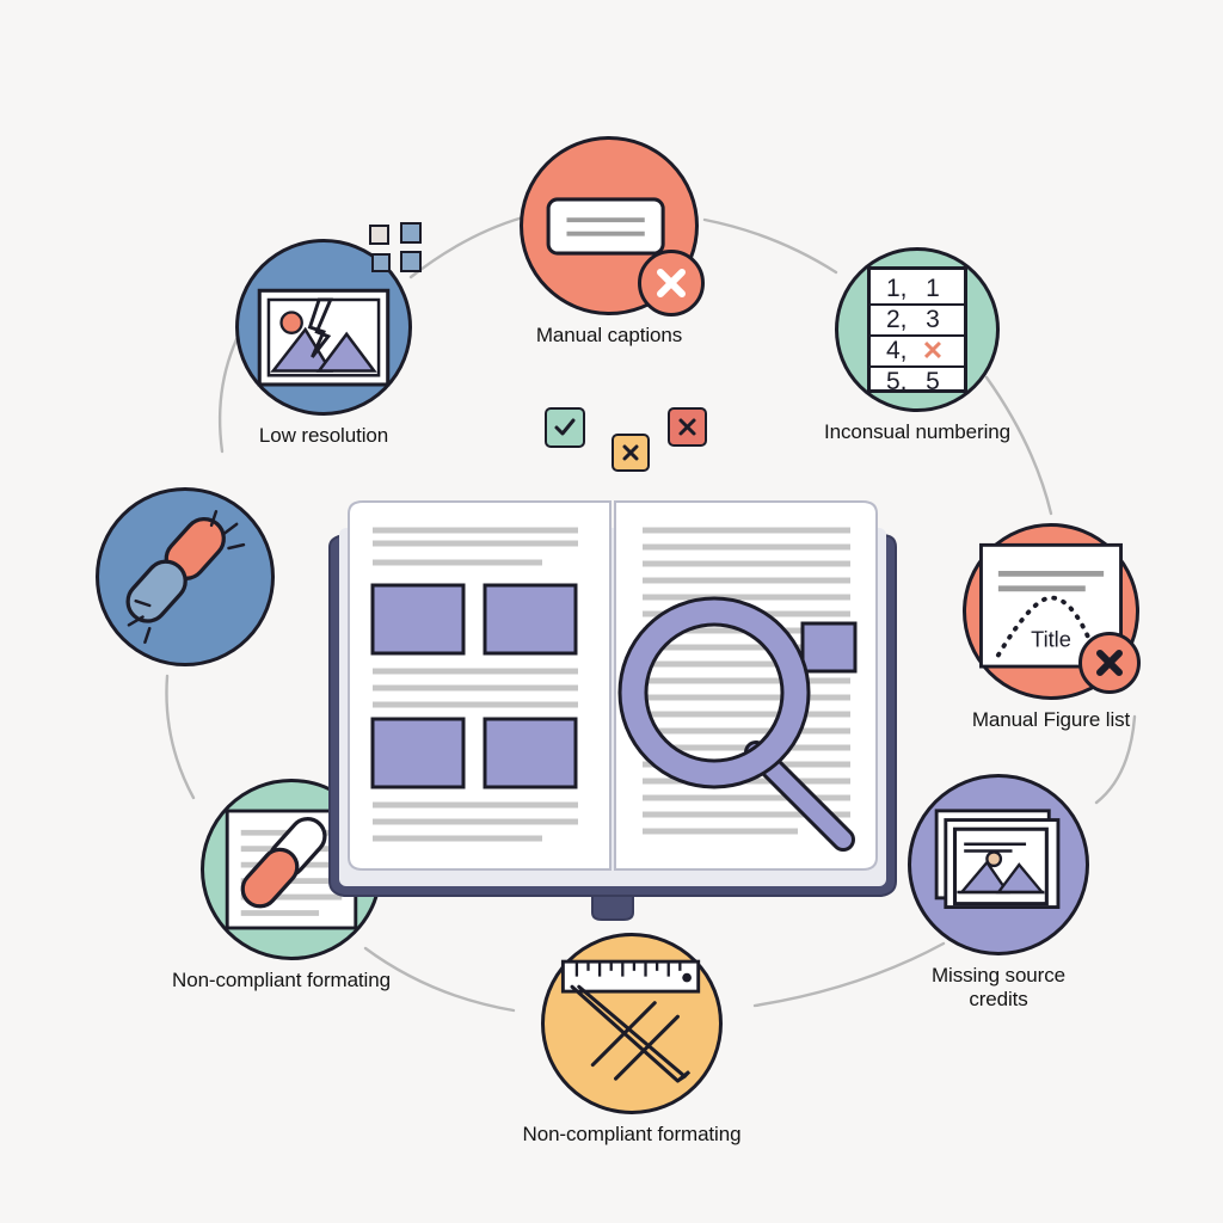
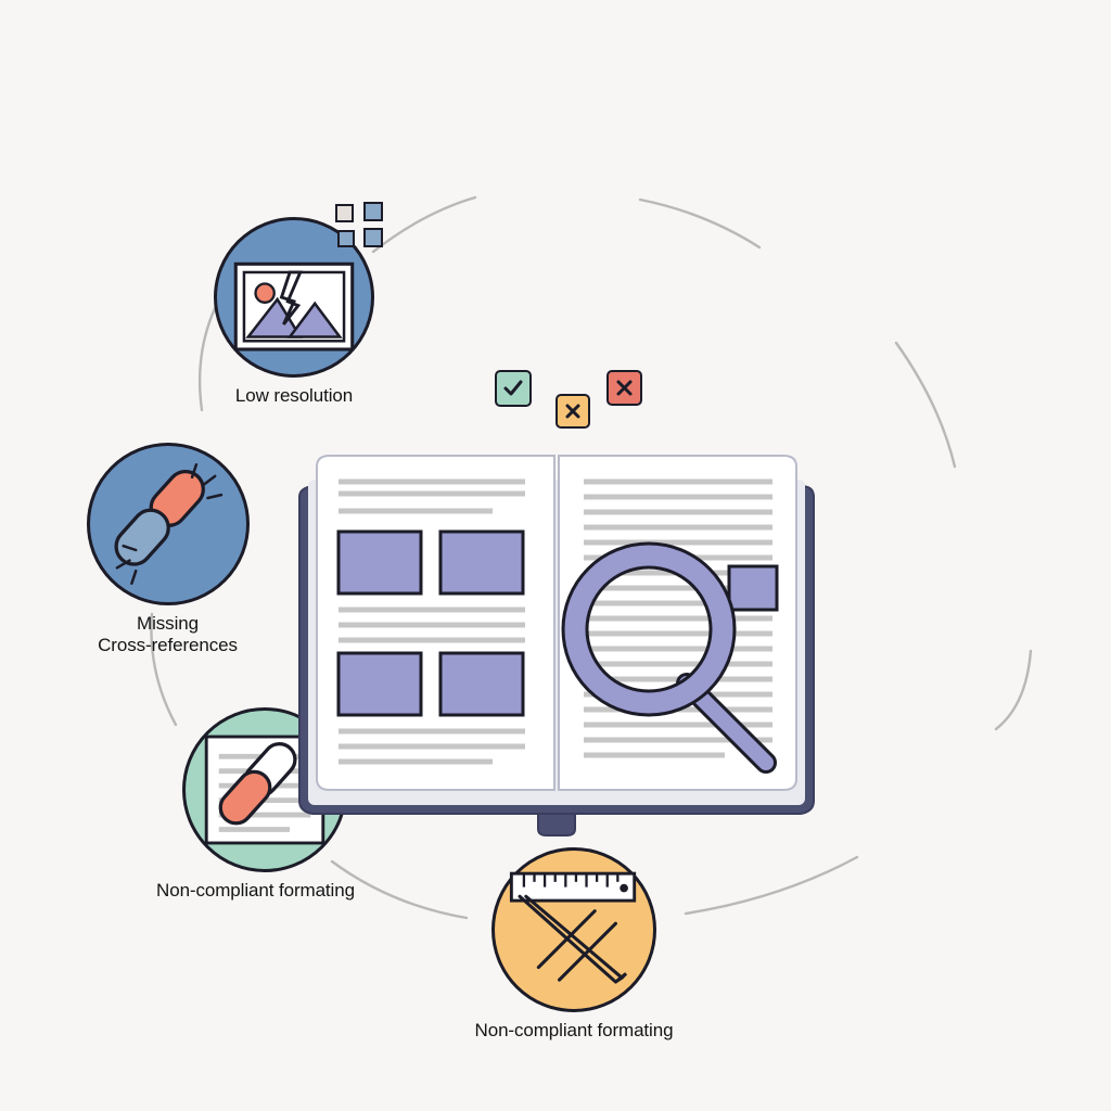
- Manual captions
- 1,
- 1
- 2,
- 3
- 4,
- ✕
- 5,
- 5
- Inconsual numbering
- Title
- Manual Figure list
- Missing source credits
  Non-compliant formating
  Non-compliant formating
+ Missing
+ Cross-references
  Low resolution
